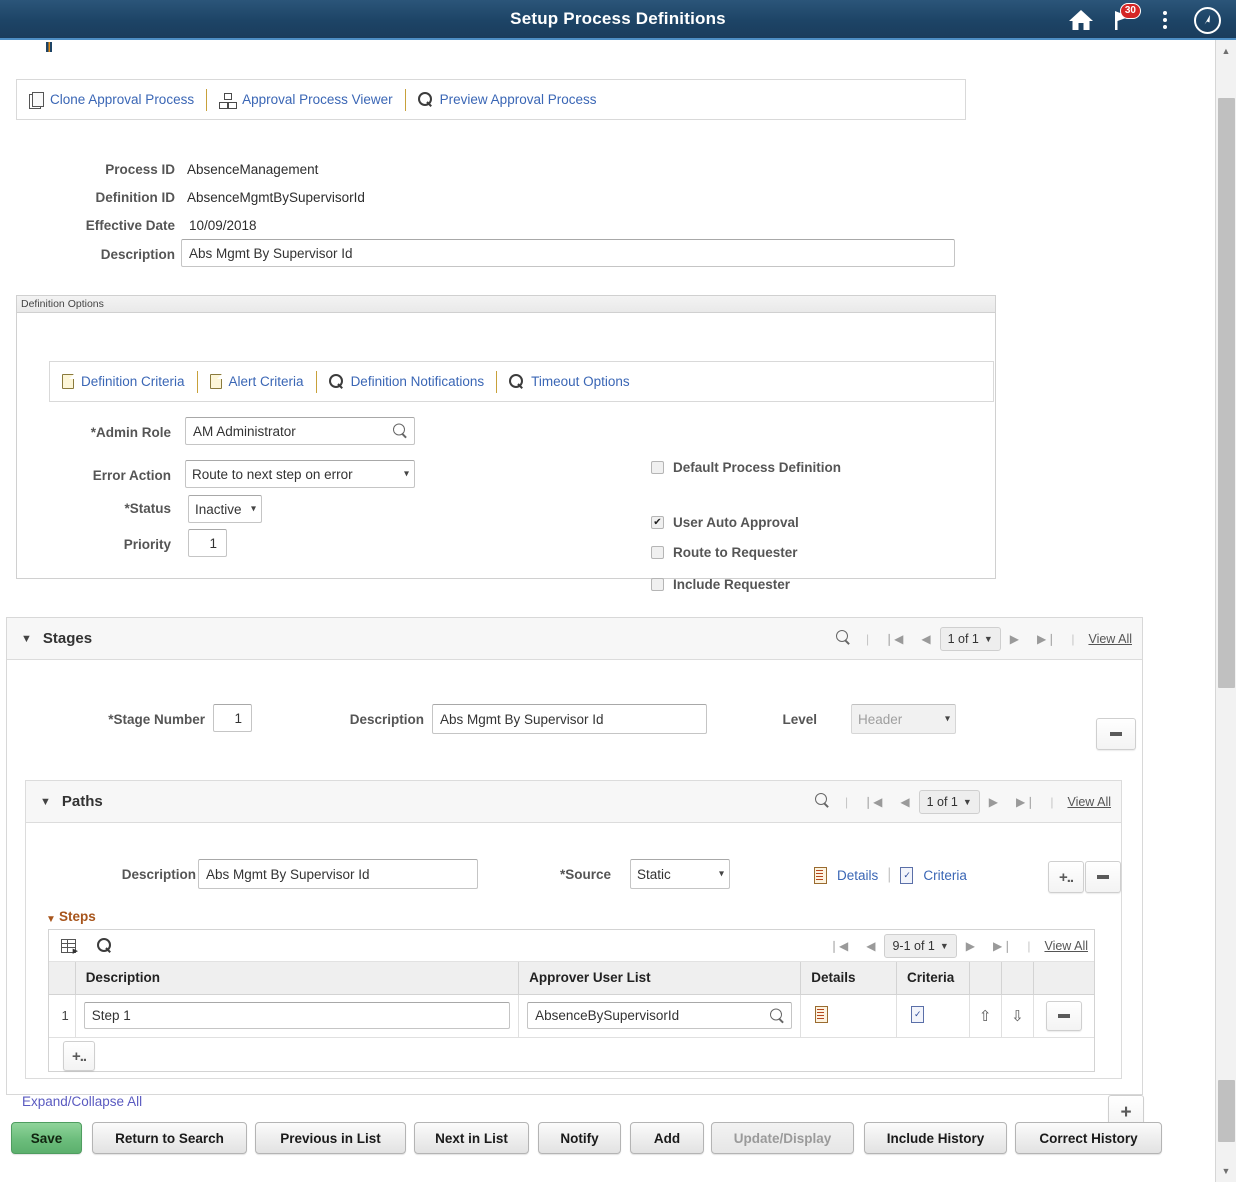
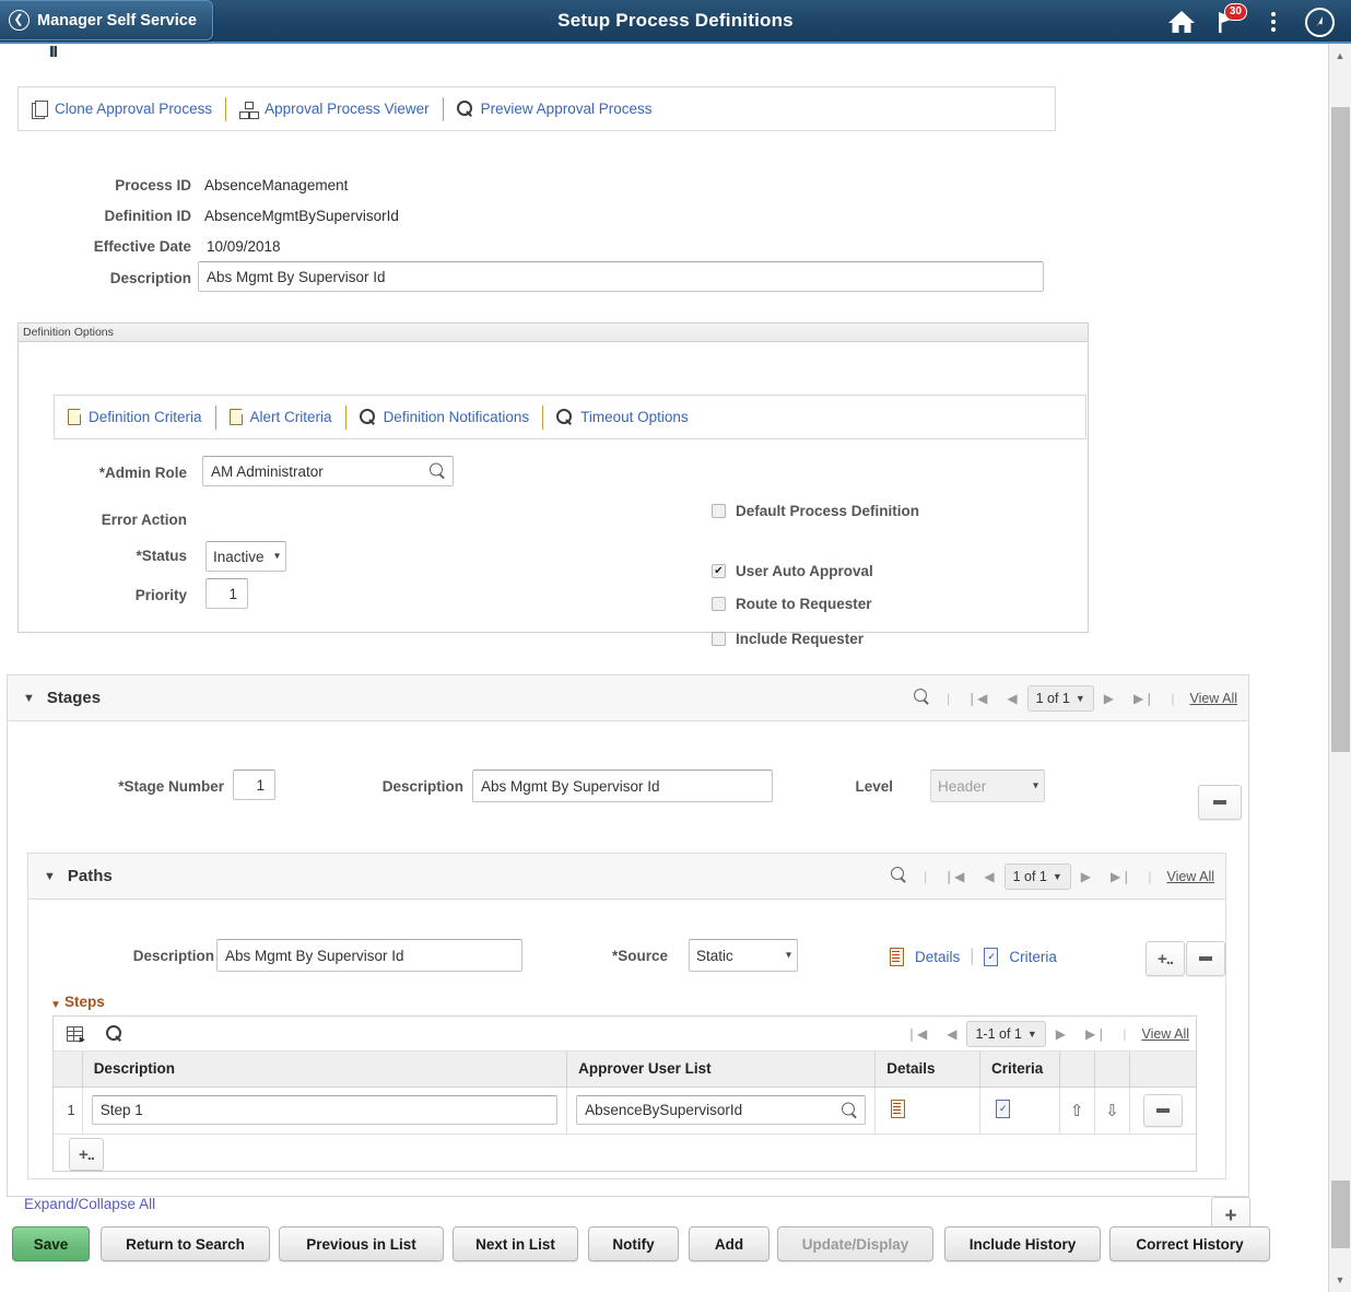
  Setup Process Definitions
+ ❮
+ Manager Self Service
  30
  Clone Approval Process
  Approval Process Viewer
  Preview Approval Process
  Process ID
  AbsenceManagement
  Definition ID
  AbsenceMgmtBySupervisorId
  Effective Date
  10/09/2018
  Description
  Abs Mgmt By Supervisor Id
  Definition Options
  Definition Criteria
  Alert Criteria
  Definition Notifications
  Timeout Options
  *Admin Role
  AM Administrator
  Error Action
- Route to next step on error
  *Status
  Inactive
  Priority
  1
  Default Process Definition
  User Auto Approval
  Route to Requester
  Include Requester
  ▼
  Stages
  |
  ❘◀
  ◀
  1 of 1
  ▼
  ▶
  ▶❘
  |
  View All
  *Stage Number
  1
  Description
  Abs Mgmt By Supervisor Id
  Level
  Header
  ▼
  Paths
  |
  ❘◀
  ◀
  1 of 1
  ▼
  ▶
  ▶❘
  |
  View All
  Description
  Abs Mgmt By Supervisor Id
  *Source
  Static
  Details
  |
  Criteria
  +..
  ▼
  Steps
  ❘◀
  ◀
- 9-1 of 1
+ 1-1 of 1
  ▼
  ▶
  ▶❘
  |
  View All
  	Description	Approver User List	Details	Criteria
  1	Step 1	AbsenceBySupervisorId			⇧	⇩
  +..
  +
  Expand/Collapse All
  Save
  Return to Search
  Previous in List
  Next in List
  Notify
  Add
  Update/Display
  Include History
  Correct History
  ▲
  ▼
